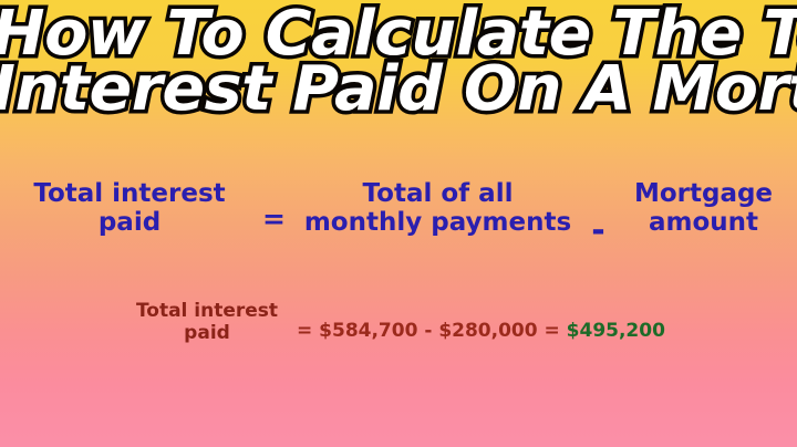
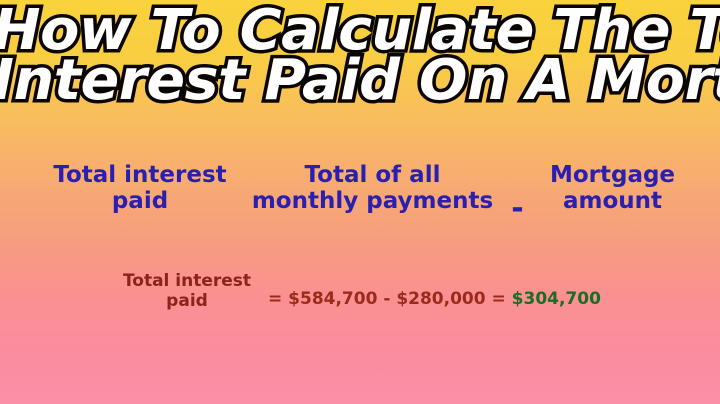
  How To Calculate The T
  Interest Paid On A Mor
  Total interest
  paid
- =
  Total of all
  monthly payments
  -
  Mortgage
  amount
  Total interest
  paid
- = $584,700 - $280,000 = $495,200
+ = $584,700 - $280,000 = $304,700
